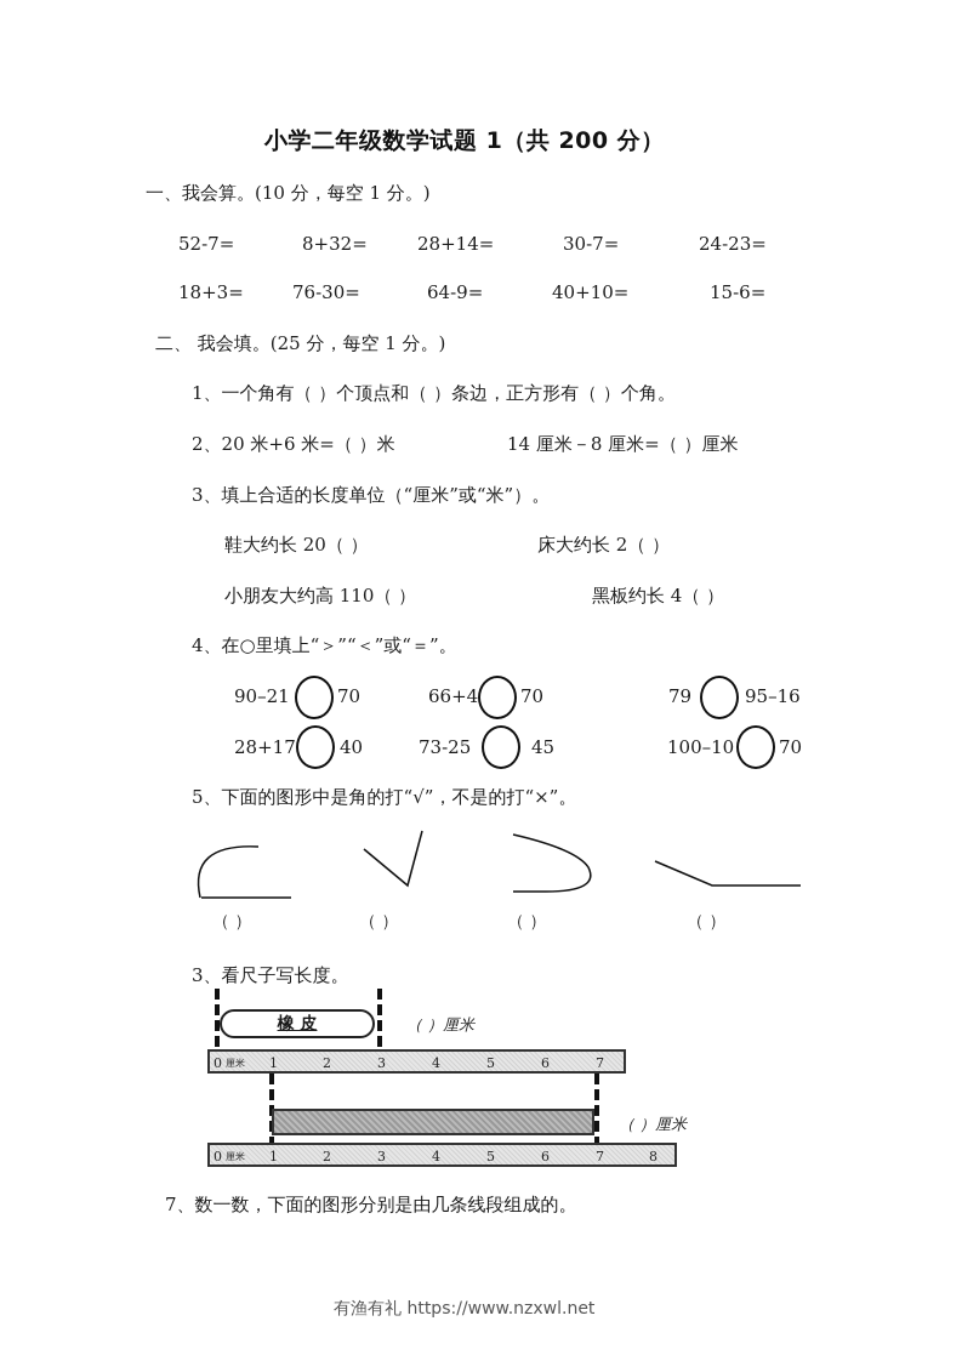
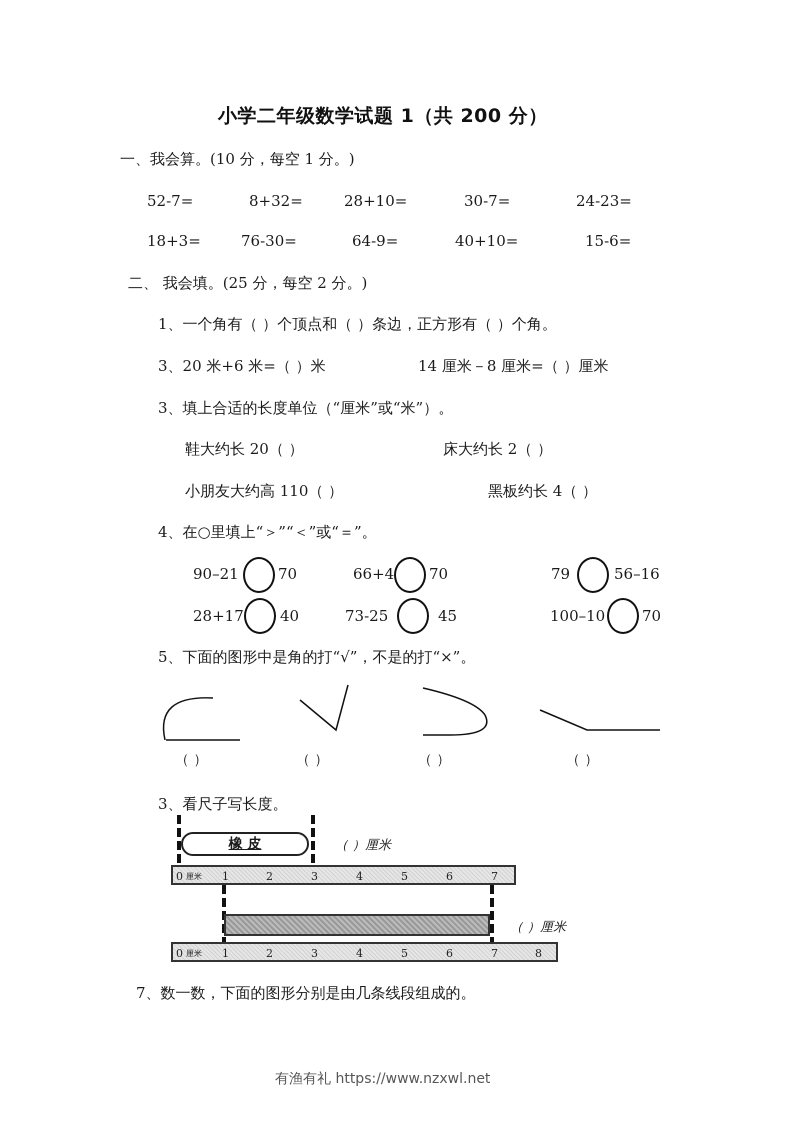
  小学二年级数学试题 1（共 200 分）
  一、我会算。(10 分，每空 1 分。)
  52-7=
  8+32=
- 28+14=
+ 28+10=
  30-7=
  24-23=
  18+3=
  76-30=
  64-9=
  40+10=
  15-6=
- 二、 我会填。(25 分，每空 1 分。)
+ 二、 我会填。(25 分，每空 2 分。)
  1、一个角有（ ）个顶点和（ ）条边，正方形有（ ）个角。
- 2、20 米+6 米=（ ）米
+ 3、20 米+6 米=（ ）米
  14 厘米－8 厘米=（ ）厘米
  3、填上合适的长度单位（“厘米”或“米”）。
  鞋大约长 20（ ）
  床大约长 2（ ）
  小朋友大约高 110（ ）
  黑板约长 4（ ）
  4、在○里填上“＞”“＜”或“＝”。
  90–21
  70
  66+4
  70
  79
- 95–16
+ 56–16
  28+17
  40
  73-25
  45
  100–10
  70
  5、下面的图形中是角的打“√”，不是的打“×”。
  （ ）
  （ ）
  （ ）
  （ ）
  3、看尺子写长度。
  橡 皮
  （ ）厘米
  0
  厘米
  1
  2
  3
  4
  5
  6
  7
  （ ）厘米
  0
  厘米
  1
  2
  3
  4
  5
  6
  7
  8
  7、数一数，下面的图形分别是由几条线段组成的。
  有渔有礼 https://www.nzxwl.net
